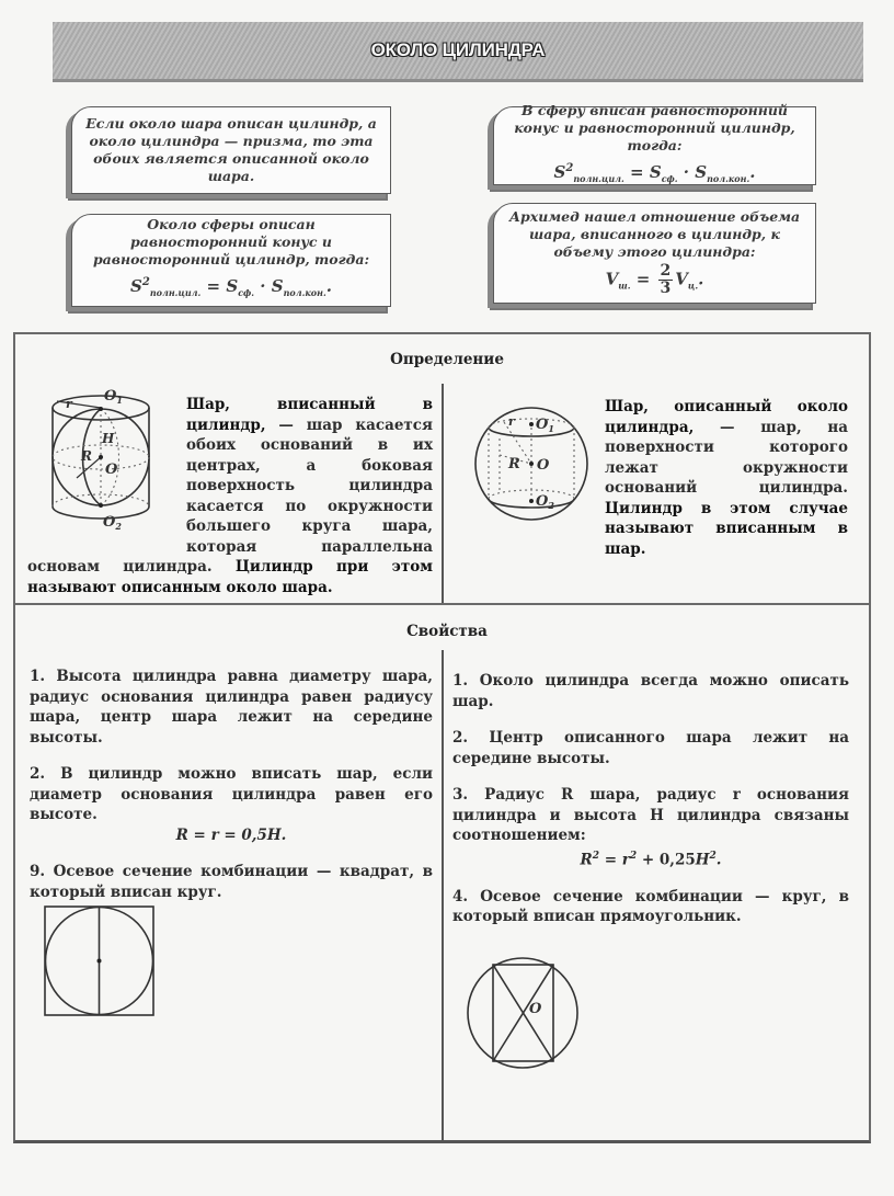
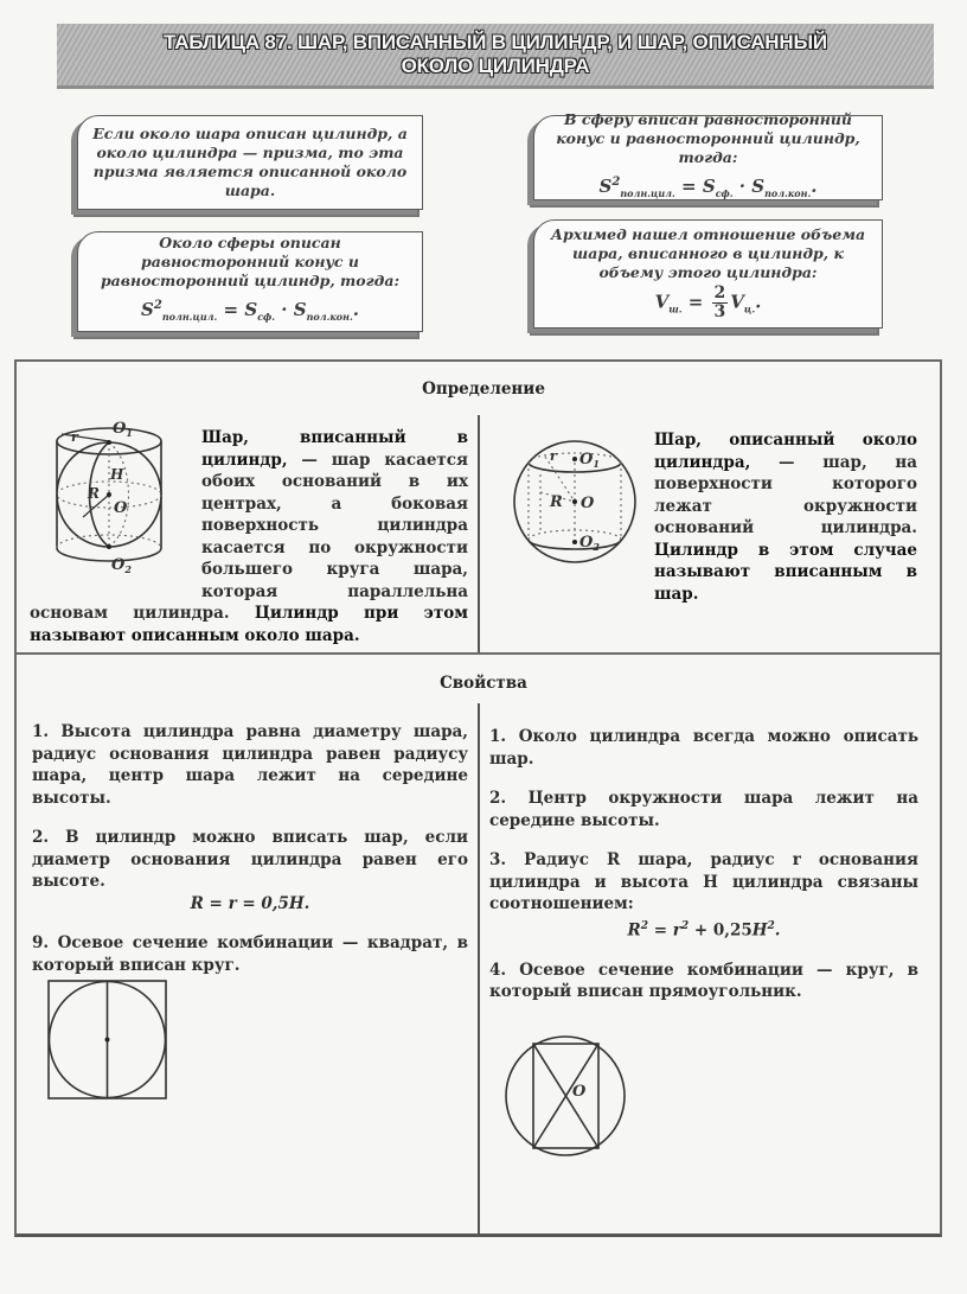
+ ТАБЛИЦА 87. ШАР, ВПИСАННЫЙ В ЦИЛИНДР, И ШАР, ОПИСАННЫЙ
  ОКОЛО ЦИЛИНДРА
- Если около шара описан цилиндр, а около цилиндра — призма, то эта обоих является описанной около шара.
+ Если около шара описан цилиндр, а около цилиндра — призма, то эта призма является описанной около шара.
  Около сферы описан равносторонний конус и равносторонний цилиндр, тогда:
  S2полн.цил. = Sсф. · Sпол.кон..
  В сферу вписан равносторонний конус и равносторонний цилиндр, тогда:
  S2полн.цил. = Sсф. · Sпол.кон..
  Архимед нашел отношение объема шара, вписанного в цилиндр, к объему этого цилиндра:
  Vш. =
  2
  3
  Vц..
  Определение
  O1
  O2
  r
  H
  R
  O
  Шар, вписанный в цилиндр, — шар касается обоих оснований в их центрах, а боковая поверхность цилиндра касается по окружности большего круга шара, которая параллельна основам цилиндра. Цилиндр при этом называют описанным около шара.
  r
  O1
  R
  O
  O2
  Шар, описанный около цилиндра, — шар, на поверхности которого лежат окружности оснований цилиндра. Цилиндр в этом случае называют вписанным в шар.
  Свойства
  1. Высота цилиндра равна диаметру шара, радиус основания цилиндра равен радиусу шара, центр шара лежит на середине высоты.
  2. В цилиндр можно вписать шар, если диаметр основания цилиндра равен его высоте.
  R = r = 0,5H.
  9. Осевое сечение комбинации — квадрат, в который вписан круг.
  1. Около цилиндра всегда можно описать шар.
- 2. Центр описанного шара лежит на середине высоты.
+ 2. Центр окружности шара лежит на середине высоты.
  3. Радиус R шара, радиус r основания цилиндра и высота H цилиндра связаны соотношением:
  R2 = r2 + 0,25H2.
  4. Осевое сечение комбинации — круг, в который вписан прямоугольник.
  O
